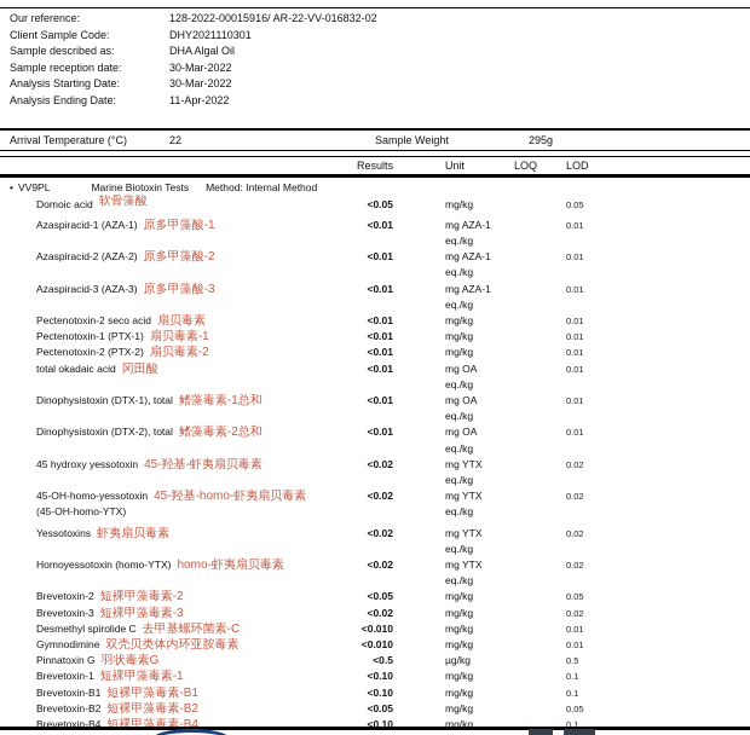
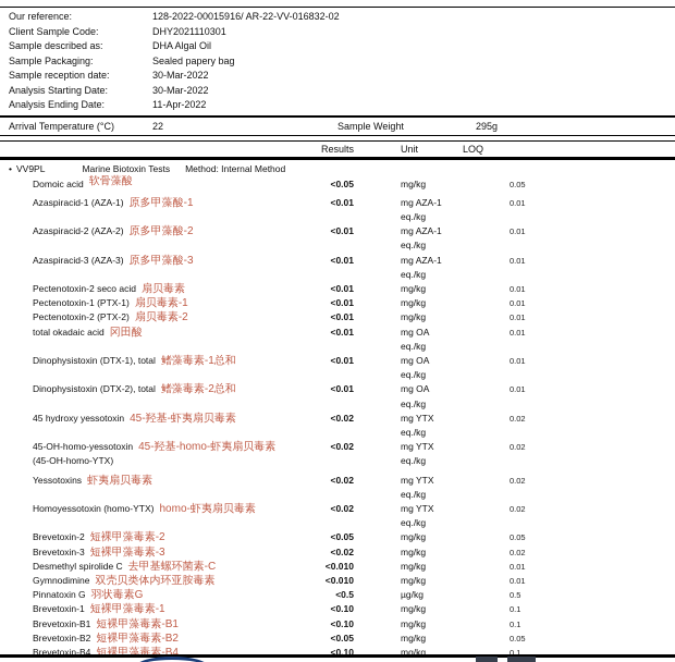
  Our reference: 128-2022-00015916/ AR-22-VV-016832-02
  Client Sample Code: DHY2021110301
  Sample described as: DHA Algal Oil
+ Sample Packaging: Sealed papery bag
  Sample reception date: 30-Mar-2022
  Analysis Starting Date: 30-Mar-2022
  Analysis Ending Date: 11-Apr-2022
  Arrival Temperature (°C)
  22
  Sample Weight
  295g
  Results
  Unit
  LOQ
- LOD
  • VV9PL Marine Biotoxin Tests Method: Internal Method
  Domoic acid 软骨藻酸
  <0.05
  mg/kg
  0.05
  Azaspiracid-1 (AZA-1) 原多甲藻酸-1
  <0.01
  mg AZA-1
  eq./kg
  0.01
  Azaspiracid-2 (AZA-2) 原多甲藻酸-2
  <0.01
  mg AZA-1
  eq./kg
  0.01
  Azaspiracid-3 (AZA-3) 原多甲藻酸-3
  <0.01
  mg AZA-1
  eq./kg
  0.01
  Pectenotoxin-2 seco acid 扇贝毒素
  <0.01
  mg/kg
  0.01
  Pectenotoxin-1 (PTX-1) 扇贝毒素-1
  <0.01
  mg/kg
  0.01
  Pectenotoxin-2 (PTX-2) 扇贝毒素-2
  <0.01
  mg/kg
  0.01
  total okadaic acid 冈田酸
  <0.01
  mg OA
  eq./kg
  0.01
  Dinophysistoxin (DTX-1), total 鳍藻毒素-1总和
  <0.01
  mg OA
  eq./kg
  0.01
  Dinophysistoxin (DTX-2), total 鳍藻毒素-2总和
  <0.01
  mg OA
  eq./kg
  0.01
  45 hydroxy yessotoxin 45-羟基-虾夷扇贝毒素
  <0.02
  mg YTX
  eq./kg
  0.02
  45-OH-homo-yessotoxin 45-羟基-homo-虾夷扇贝毒素
  (45-OH-homo-YTX)
  <0.02
  mg YTX
  eq./kg
  0.02
  Yessotoxins 虾夷扇贝毒素
  <0.02
  mg YTX
  eq./kg
  0.02
  Homoyessotoxin (homo-YTX) homo-虾夷扇贝毒素
  <0.02
  mg YTX
  eq./kg
  0.02
  Brevetoxin-2 短裸甲藻毒素-2
  <0.05
  mg/kg
  0.05
  Brevetoxin-3 短裸甲藻毒素-3
  <0.02
  mg/kg
  0.02
  Desmethyl spirolide C 去甲基螺环菌素-C
  <0.010
  mg/kg
  0.01
  Gymnodimine 双壳贝类体内环亚胺毒素
  <0.010
  mg/kg
  0.01
  Pinnatoxin G 羽状毒素G
  <0.5
  µg/kg
  0.5
  Brevetoxin-1 短裸甲藻毒素-1
  <0.10
  mg/kg
  0.1
  Brevetoxin-B1 短裸甲藻毒素-B1
  <0.10
  mg/kg
  0.1
  Brevetoxin-B2 短裸甲藻毒素-B2
  <0.05
  mg/kg
  0.05
  Brevetoxin-B4 短裸甲藻毒素-B4
  <0.10
  mg/kg
  0.1
